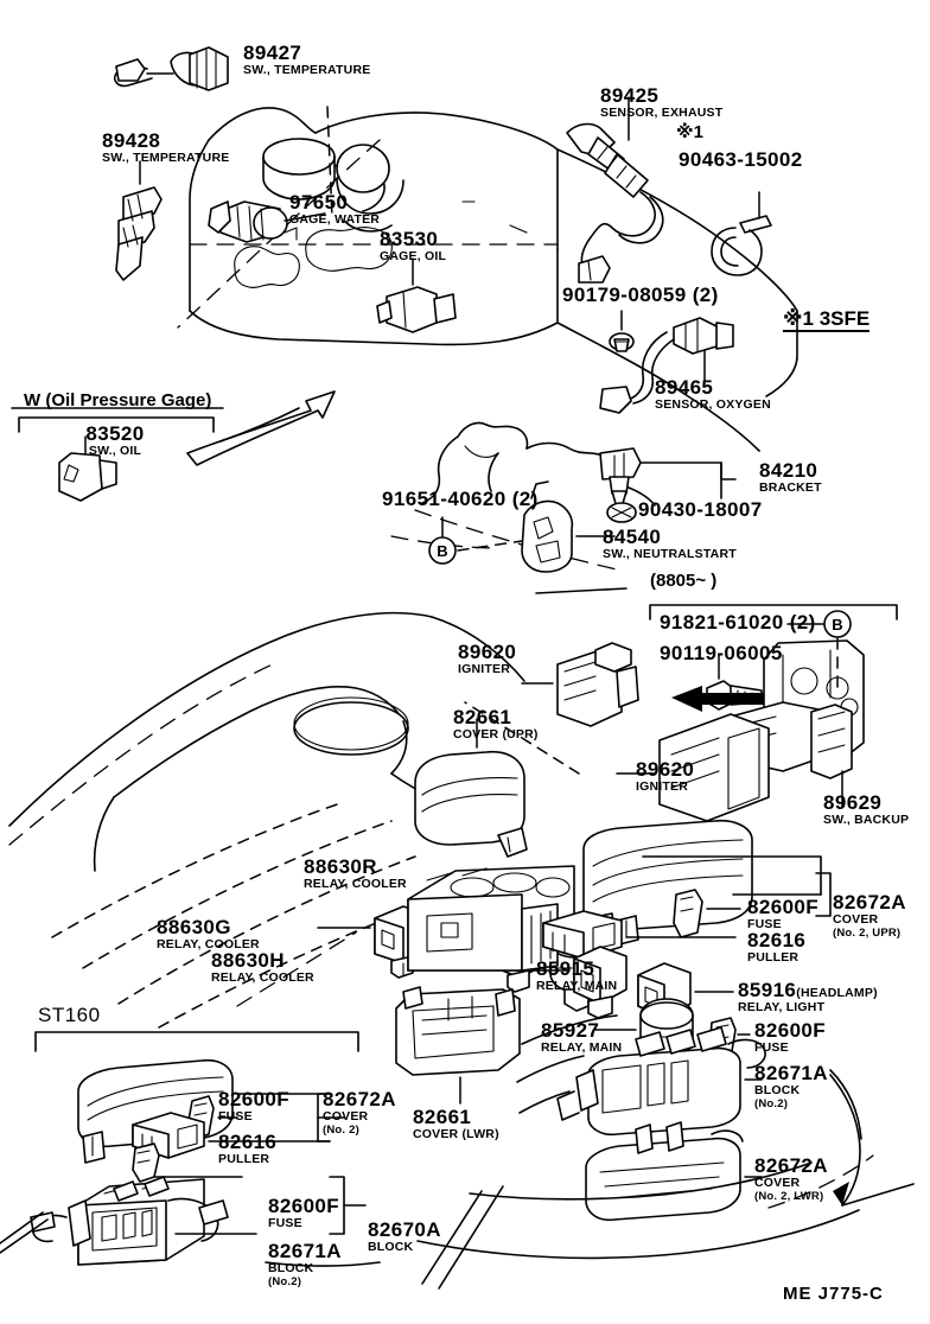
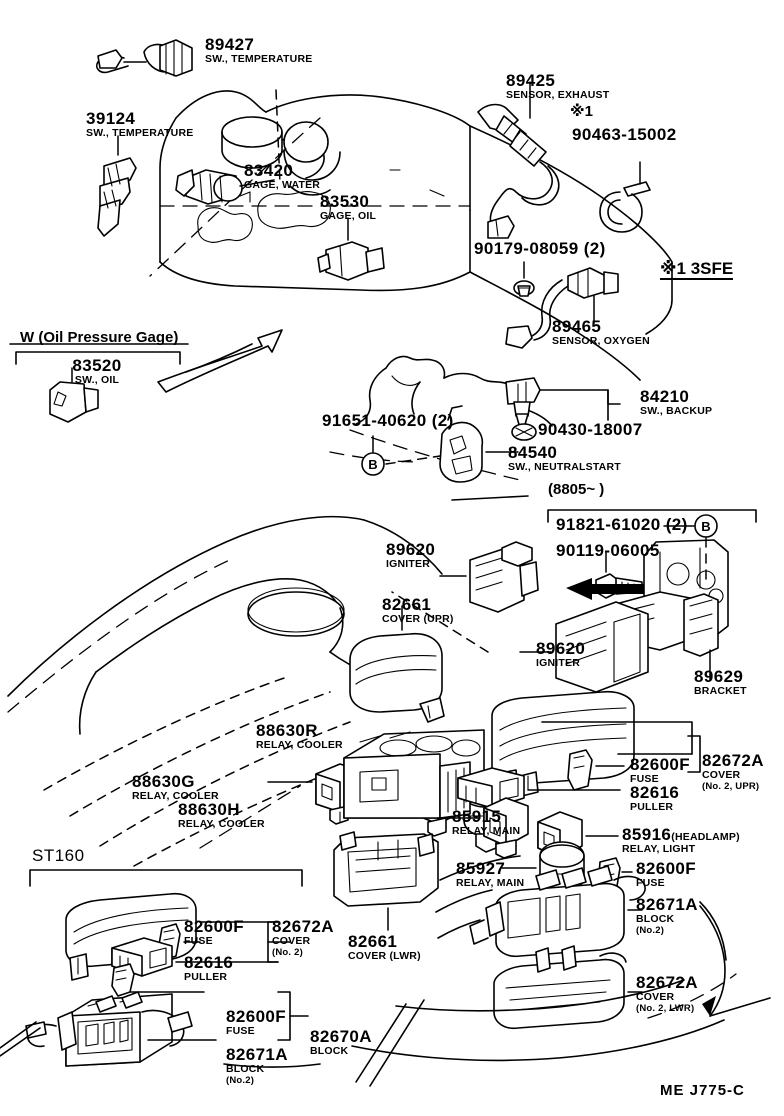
  B
  B
  89427
  SW., TEMPERATURE
- 89428
+ 39124
  SW., TEMPERATURE
- 97650
+ 83420
  GAGE, WATER
  83530
  GAGE, OIL
  W (Oil Pressure Gage)
  83520
  SW., OIL
  89425
  SENSOR, EXHAUST
  90463-15002
  ※1
  90179-08059 (2)
  89465
  SENSOR, OXYGEN
  84210
- BRACKET
+ SW., BACKUP
  90430-18007
  84540
  SW., NEUTRALSTART
  91651-40620 (2)
  ※1 3SFE
  (8805~ )
  91821-61020 (2)
  90119-06005
  89620
  IGNITER
  89620
  IGNITER
  89629
- SW., BACKUP
+ BRACKET
  82661
  COVER (UPR)
  82661
  COVER (LWR)
  88630G
  RELAY, COOLER
  88630R
  RELAY, COOLER
  88630H
  RELAY, COOLER
  85915
  RELAY, MAIN
  85916
  (HEADLAMP)
  RELAY, LIGHT
  85927
  RELAY, MAIN
  82600F
  FUSE
  82616
  PULLER
  82672A
  COVER
  (No. 2, UPR)
  82600F
  FUSE
  82671A
  BLOCK
  (No.2)
  82672A
  COVER
  (No. 2, LWR)
  ST160
  82600F
  FUSE
  82616
  PULLER
  82672A
  COVER
  (No. 2)
  82600F
  FUSE
  82671A
  BLOCK
  (No.2)
  82670A
  BLOCK
  ME J775-C
